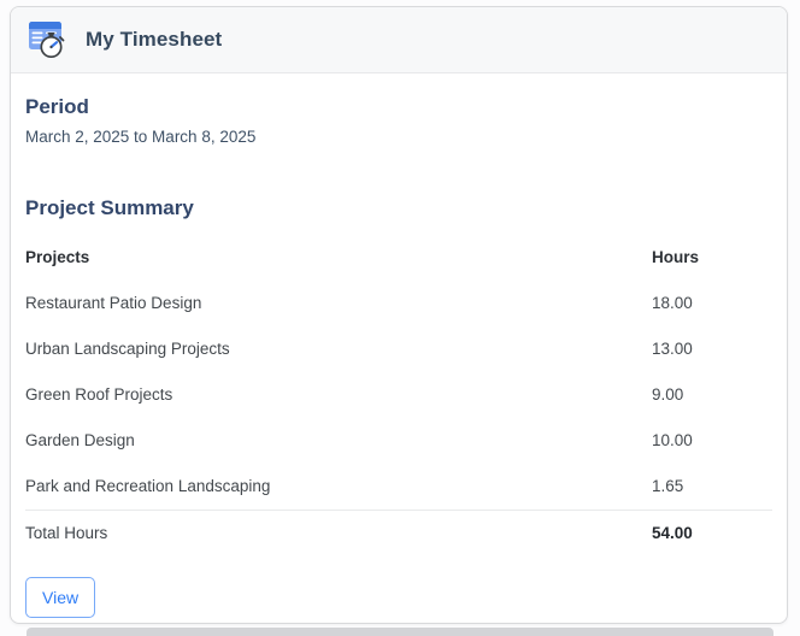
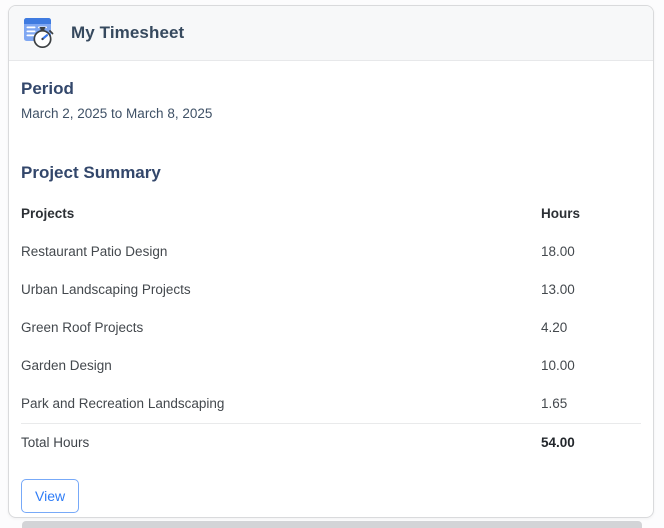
  My Timesheet
  Period
  March 2, 2025 to March 8, 2025
  Project Summary
  Projects
  Hours
  Restaurant Patio Design
  18.00
  Urban Landscaping Projects
  13.00
  Green Roof Projects
- 9.00
+ 4.20
  Garden Design
  10.00
  Park and Recreation Landscaping
  1.65
  Total Hours
  54.00
  View
